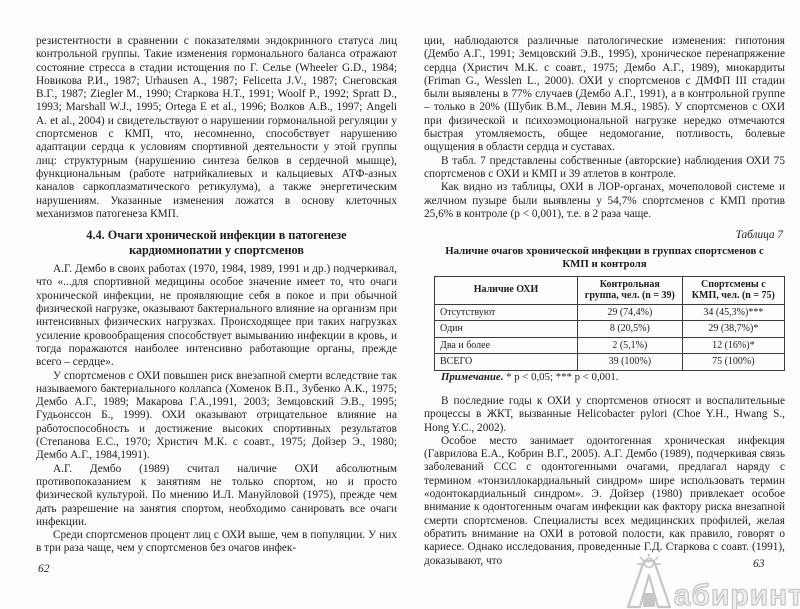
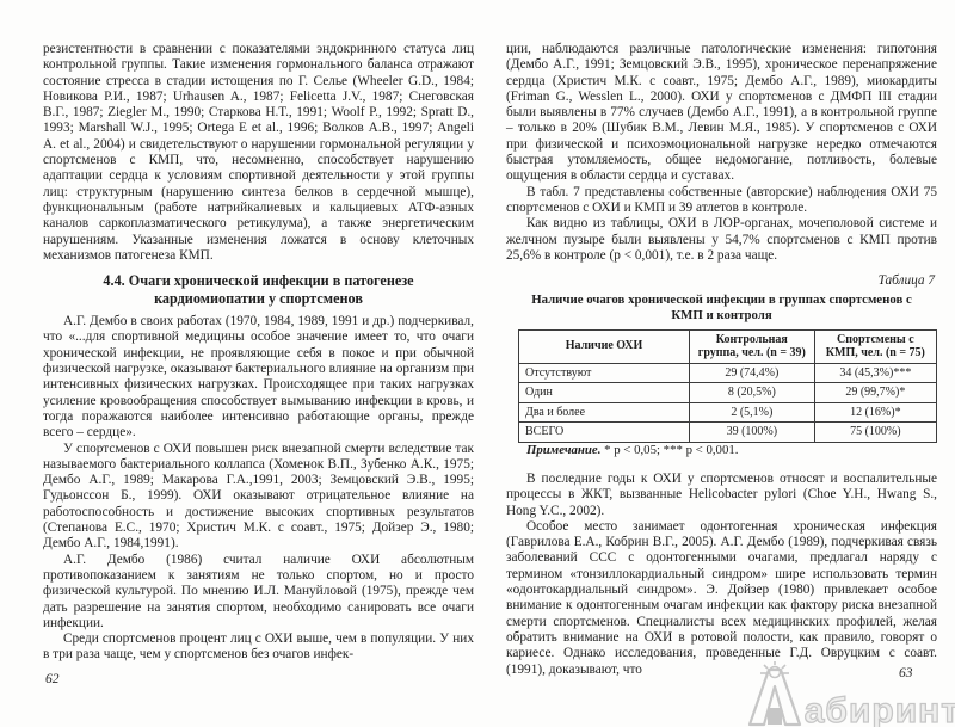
  резистентности в сравнении с показателями эндокринного статуса лиц контрольной группы. Такие изменения гормонального баланса отражают состояние стресса в стадии истощения по Г. Селье (Wheeler G.D., 1984; Новикова Р.И., 1987; Urhausen A., 1987; Felicetta J.V., 1987; Снеговская В.Г., 1987; Ziegler M., 1990; Старкова Н.Т., 1991; Woolf P., 1992; Spratt D., 1993; Marshall W.J., 1995; Ortega E et al., 1996; Волков А.В., 1997; Angeli A. et al., 2004) и свидетельствуют о нарушении гормональной регуляции у спортсменов с КМП, что, несомненно, способствует нарушению адаптации сердца к условиям спортивной деятельности у этой группы лиц: структурным (нарушению синтеза белков в сердечной мышце), функциональным (работе натрийкалиевых и кальциевых АТФ-азных каналов саркоплазматического ретикулума), а также энергетическим нарушениям. Указанные изменения ложатся в основу клеточных механизмов патогенеза КМП.
  4.4. Очаги хронической инфекции в патогенезе кардиомиопатии у спортсменов
  А.Г. Дембо в своих работах (1970, 1984, 1989, 1991 и др.) подчеркивал, что «...для спортивной медицины особое значение имеет то, что очаги хронической инфекции, не проявляющие себя в покое и при обычной физической нагрузке, оказывают бактериального влияние на организм при интенсивных физических нагрузках. Происходящее при таких нагрузках усиление кровообращения способствует вымыванию инфекции в кровь, и тогда поражаются наиболее интенсивно работающие органы, прежде всего – сердце».
  У спортсменов с ОХИ повышен риск внезапной смерти вследствие так называемого бактериального коллапса (Хоменок В.П., Зубенко А.К., 1975; Дембо А.Г., 1989; Макарова Г.А.,1991, 2003; Земцовский Э.В., 1995; Гудьонссон Б., 1999). ОХИ оказывают отрицательное влияние на работоспособность и достижение высоких спортивных результатов (Степанова Е.С., 1970; Христич М.К. с соавт., 1975; Дойзер Э., 1980; Дембо А.Г., 1984,1991).
- А.Г. Дембо (1989) считал наличие ОХИ абсолютным противопоказанием к занятиям не только спортом, но и просто физической культурой. По мнению И.Л. Мануйловой (1975), прежде чем дать разрешение на занятия спортом, необходимо санировать все очаги инфекции.
+ А.Г. Дембо (1986) считал наличие ОХИ абсолютным противопоказанием к занятиям не только спортом, но и просто физической культурой. По мнению И.Л. Мануйловой (1975), прежде чем дать разрешение на занятия спортом, необходимо санировать все очаги инфекции.
  Среди спортсменов процент лиц с ОХИ выше, чем в популяции. У них в три раза чаще, чем у спортсменов без очагов инфек-
  ции, наблюдаются различные патологические изменения: гипотония (Дембо А.Г., 1991; Земцовский Э.В., 1995), хроническое перенапряжение сердца (Христич М.К. с соавт., 1975; Дембо А.Г., 1989), миокардиты (Friman G., Wesslen L., 2000). ОХИ у спортсменов с ДМФП III стадии были выявлены в 77% случаев (Дембо А.Г., 1991), а в контрольной группе – только в 20% (Шубик В.М., Левин М.Я., 1985). У спортсменов с ОХИ при физической и психоэмоциональной нагрузке нередко отмечаются быстрая утомляемость, общее недомогание, потливость, болевые ощущения в области сердца и суставах.
  В табл. 7 представлены собственные (авторские) наблюдения ОХИ 75 спортсменов с ОХИ и КМП и 39 атлетов в контроле.
  Как видно из таблицы, ОХИ в ЛОР-органах, мочеполовой системе и желчном пузыре были выявлены у 54,7% спортсменов с КМП против 25,6% в контроле (р < 0,001), т.е. в 2 раза чаще.
  Таблица 7
  Наличие очагов хронической инфекции в группах спортсменов с КМП и контроля
  Наличие ОХИ	Контрольная группа, чел. (n = 39)	Спортсмены с КМП, чел. (n = 75)
  Отсутствуют	29 (74,4%)	34 (45,3%)***
- Один	8 (20,5%)	29 (38,7%)*
+ Один	8 (20,5%)	29 (99,7%)*
  Два и более	2 (5,1%)	12 (16%)*
  ВСЕГО	39 (100%)	75 (100%)
  Примечание. * p < 0,05; *** p < 0,001.
  В последние годы к ОХИ у спортсменов относят и воспалительные процессы в ЖКТ, вызванные Helicobacter pylori (Choe Y.H., Hwang S., Hong Y.C., 2002).
- Особое место занимает одонтогенная хроническая инфекция (Гаврилова Е.А., Кобрин В.Г., 2005). А.Г. Дембо (1989), подчеркивая связь заболеваний ССС с одонтогенными очагами, предлагал наряду с термином «тонзиллокардиальный синдром» шире использовать термин «одонтокардиальный синдром». Э. Дойзер (1980) привлекает особое внимание к одонтогенным очагам инфекции как фактору риска внезапной смерти спортсменов. Специалисты всех медицинских профилей, желая обратить внимание на ОХИ в ротовой полости, как правило, говорят о кариесе. Однако исследования, проведенные Г.Д. Старкова с соавт. (1991), доказывают, что
+ Особое место занимает одонтогенная хроническая инфекция (Гаврилова Е.А., Кобрин В.Г., 2005). А.Г. Дембо (1989), подчеркивая связь заболеваний ССС с одонтогенными очагами, предлагал наряду с термином «тонзиллокардиальный синдром» шире использовать термин «одонтокардиальный синдром». Э. Дойзер (1980) привлекает особое внимание к одонтогенным очагам инфекции как фактору риска внезапной смерти спортсменов. Специалисты всех медицинских профилей, желая обратить внимание на ОХИ в ротовой полости, как правило, говорят о кариесе. Однако исследования, проведенные Г.Д. Овруцким с соавт. (1991), доказывают, что
  62
  63
  абиринт
